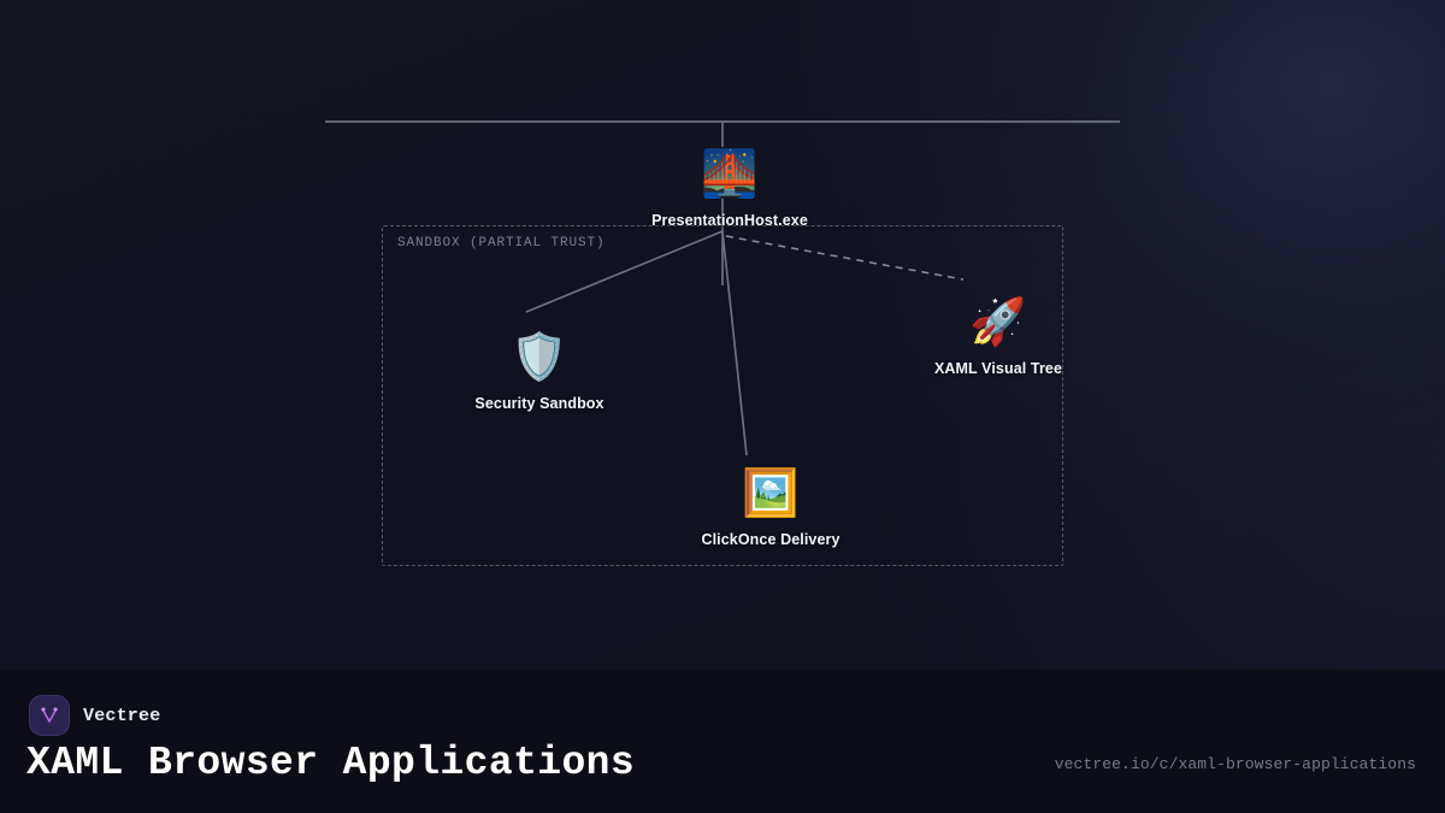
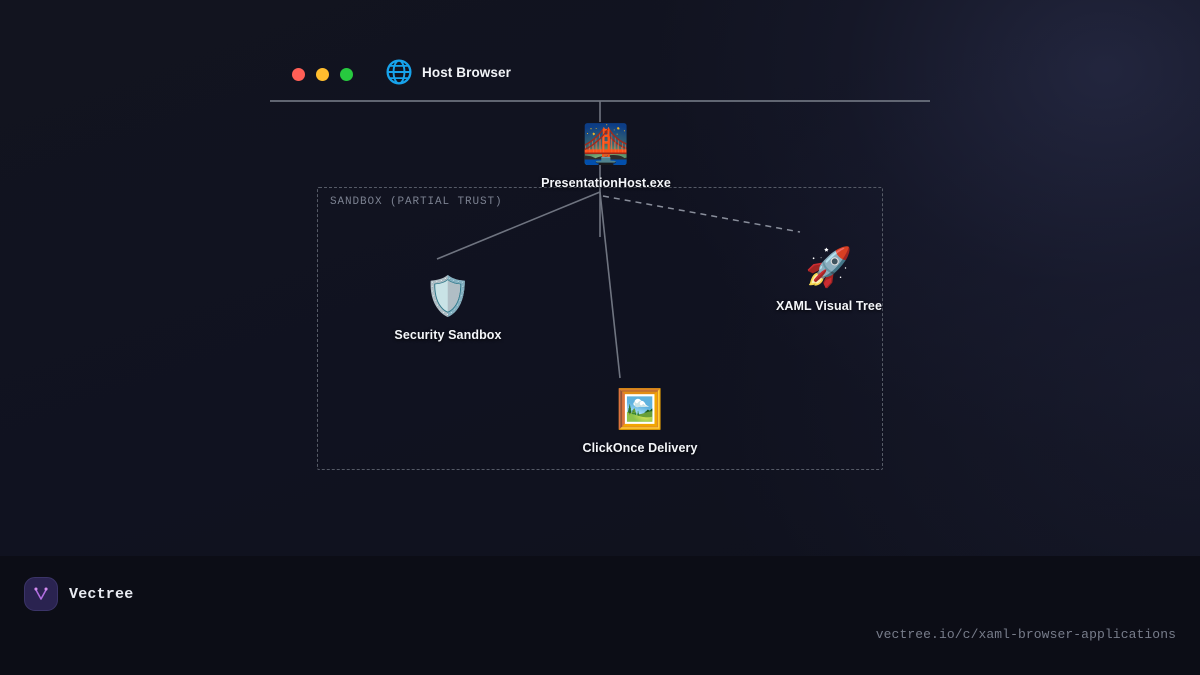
+ Host Browser
  SANDBOX (PARTIAL TRUST)
  🌉
  PresentationHost.exe
  🛡️
  Security Sandbox
  🚀
  XAML Visual Tree
  🖼️
  ClickOnce Delivery
  Vectree
- XAML Browser Applications
  vectree.io/c/xaml-browser-applications
